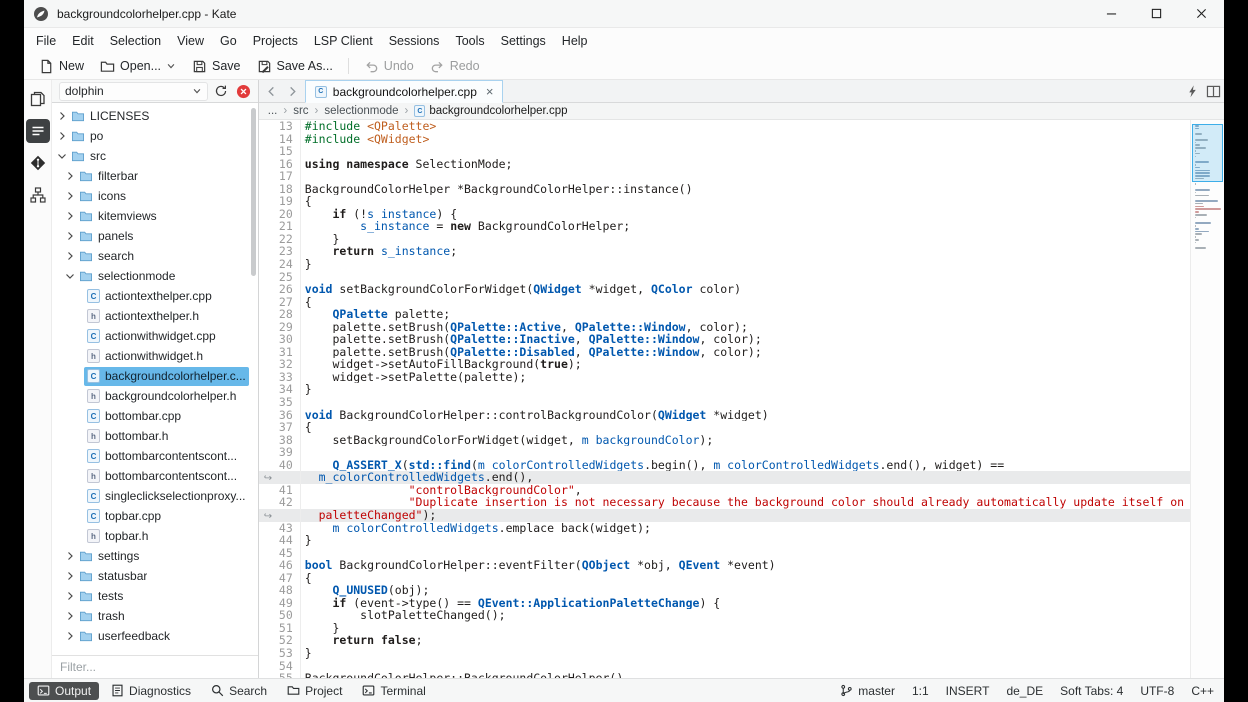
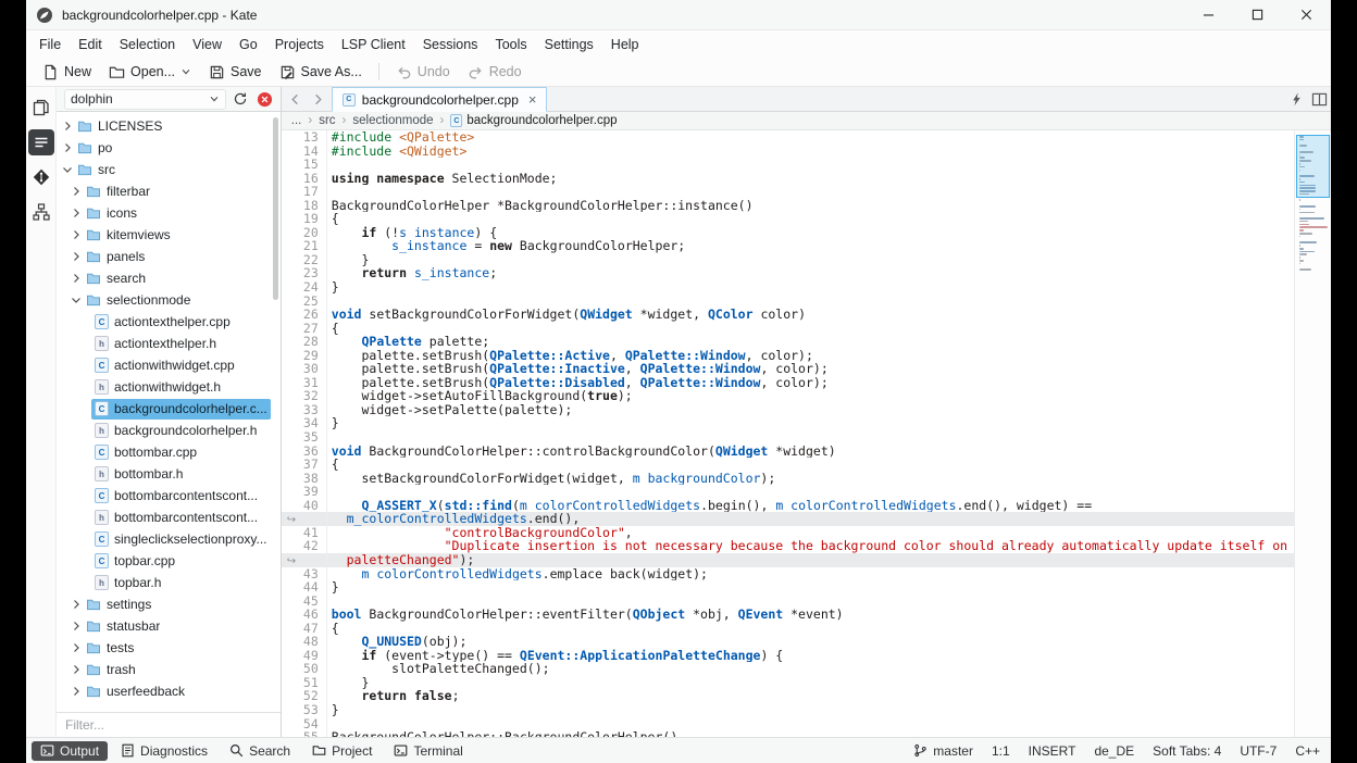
  backgroundcolorhelper.cpp - Kate
  File
  Edit
  Selection
  View
  Go
  Projects
  LSP Client
  Sessions
  Tools
  Settings
  Help
  New
  Open...
  Save
  Save As...
  Undo
  Redo
  dolphin
  LICENSES
  po
  src
  filterbar
  icons
  kitemviews
  panels
  search
  selectionmode
  C
  actiontexthelper.cpp
  h
  actiontexthelper.h
  C
  actionwithwidget.cpp
  h
  actionwithwidget.h
  C
  backgroundcolorhelper.c...
  h
  backgroundcolorhelper.h
  C
  bottombar.cpp
  h
  bottombar.h
  C
  bottombarcontentscont...
  h
  bottombarcontentscont...
  C
  singleclickselectionproxy...
  C
  topbar.cpp
  h
  topbar.h
  settings
  statusbar
  tests
  trash
  userfeedback
  Filter...
  backgroundcolorhelper.cpp
  ×
  ...
  ›
  src
  ›
  selectionmode
  ›
  backgroundcolorhelper.cpp
  13
  #include <QPalette>
  14
  #include <QWidget>
  15
  16
  using namespace SelectionMode;
  17
  18
  BackgroundColorHelper *BackgroundColorHelper::instance()
  19
  {
  20
  if (!s_instance) {
  21
  s_instance = new BackgroundColorHelper;
  22
  }
  23
  return s_instance;
  24
  }
  25
  26
  void setBackgroundColorForWidget(QWidget *widget, QColor color)
  27
  {
  28
  QPalette palette;
  29
  palette.setBrush(QPalette::Active, QPalette::Window, color);
  30
  palette.setBrush(QPalette::Inactive, QPalette::Window, color);
  31
  palette.setBrush(QPalette::Disabled, QPalette::Window, color);
  32
  widget->setAutoFillBackground(true);
  33
  widget->setPalette(palette);
  34
  }
  35
  36
  void BackgroundColorHelper::controlBackgroundColor(QWidget *widget)
  37
  {
  38
  setBackgroundColorForWidget(widget, m_backgroundColor);
  39
  40
  Q_ASSERT_X(std::find(m_colorControlledWidgets.begin(), m_colorControlledWidgets.end(), widget) ==
  ↪
  m_colorControlledWidgets.end(),
  41
  "controlBackgroundColor",
  42
  "Duplicate insertion is not necessary because the background color should already automatically update itself on
  ↪
  paletteChanged");
  43
  m_colorControlledWidgets.emplace_back(widget);
  44
  }
  45
  46
  bool BackgroundColorHelper::eventFilter(QObject *obj, QEvent *event)
  47
  {
  48
  Q_UNUSED(obj);
  49
  if (event->type() == QEvent::ApplicationPaletteChange) {
  50
  slotPaletteChanged();
  51
  }
  52
  return false;
  53
  }
  54
  Output
  Diagnostics
  Search
  Project
  Terminal
  master
  1:1
  INSERT
  de_DE
  Soft Tabs: 4
- UTF-8
+ UTF-7
  C++
